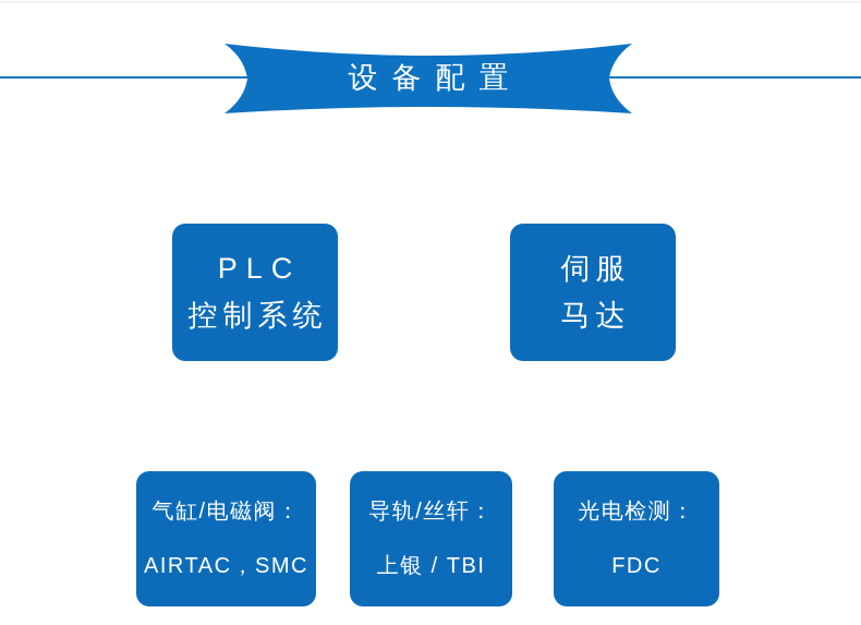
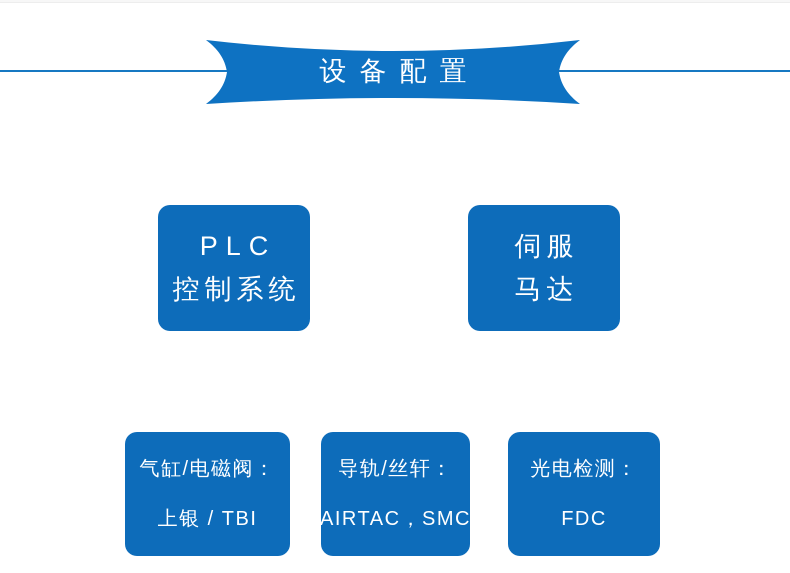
  设备配置
  PLC
  控制系统
  伺服
  马达
  气缸/电磁阀：
- AIRTAC，SMC
+ 上银 / TBI
  导轨/丝轩：
- 上银 / TBI
+ AIRTAC，SMC
  光电检测：
  FDC
